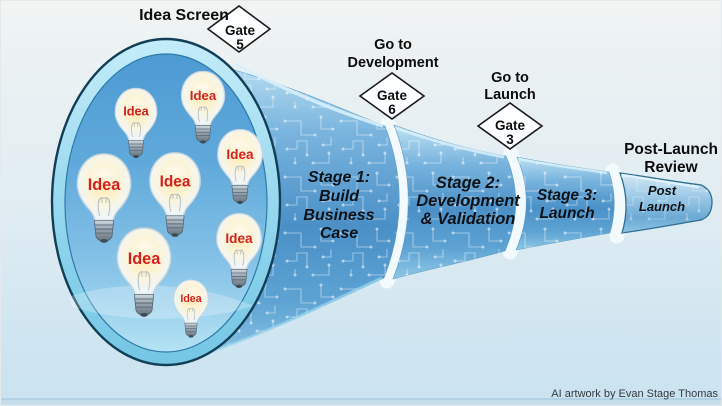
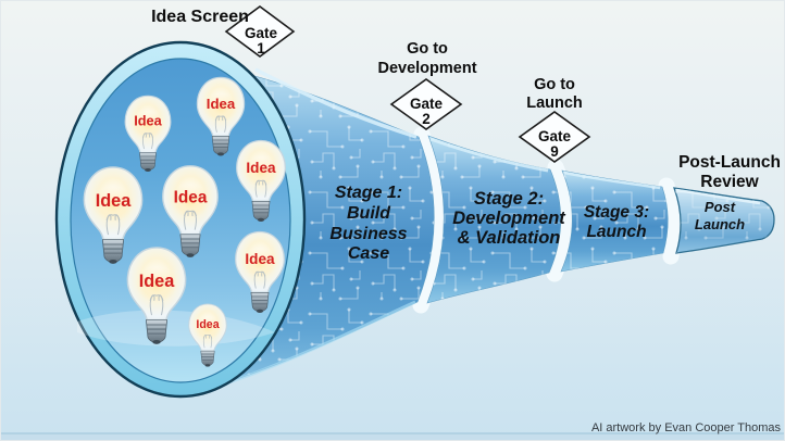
  Idea
  Idea
  Idea
  Idea
  Idea
  Idea
  Idea
  Idea
  Gate
- 5
+ 1
  Gate
- 6
+ 2
  Gate
- 3
+ 9
  Idea Screen
  Go to
  Development
  Go to
  Launch
  Post-Launch
  Review
  Stage 1:
  Build
  Business
  Case
  Stage 2:
  Development
  & Validation
  Stage 3:
  Launch
  Post
  Launch
- AI artwork by Evan Stage Thomas
+ AI artwork by Evan Cooper Thomas
